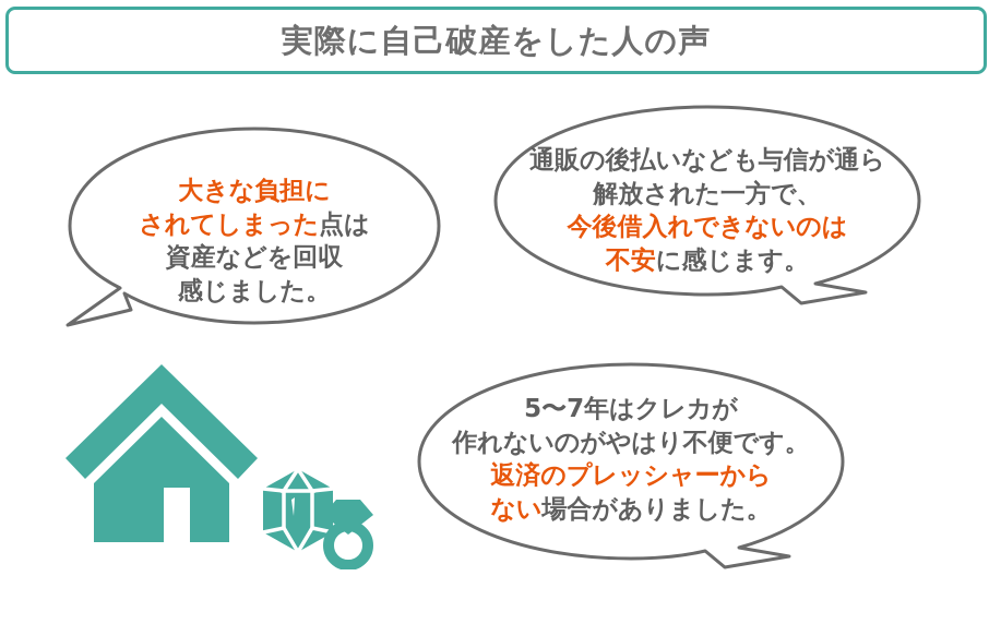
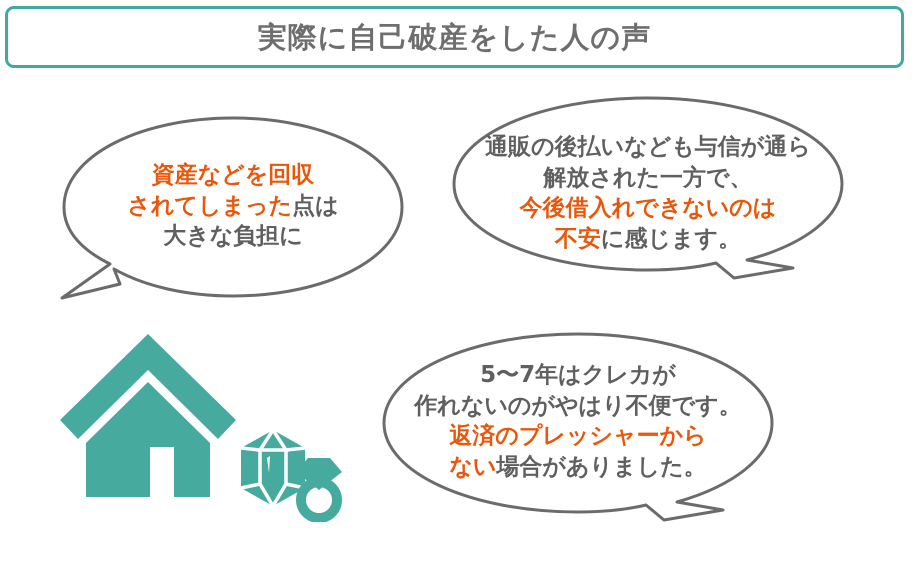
  実際に自己破産をした人の声
- 大きな負担に
+ 資産などを回収
  されてしまった点は
- 資産などを回収
+ 大きな負担に
- 感じました。
  通販の後払いなども与信が通ら
  解放された一方で、
  今後借入れできないのは
  不安に感じます。
  5〜7年はクレカが
  作れないのがやはり不便です。
  返済のプレッシャーから
  ない場合がありました。
